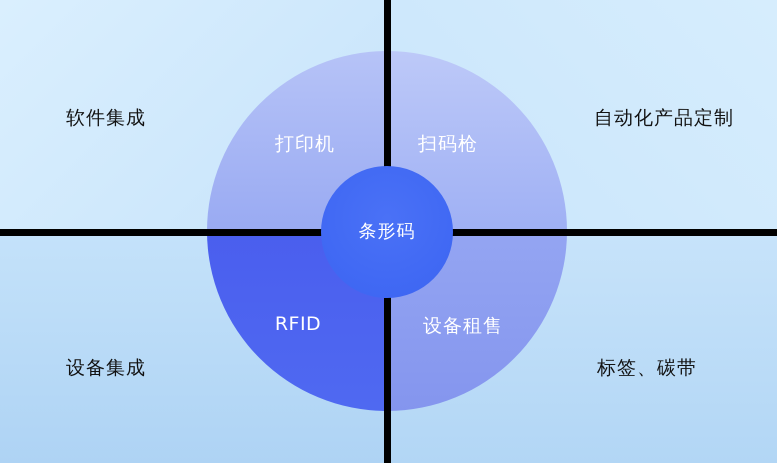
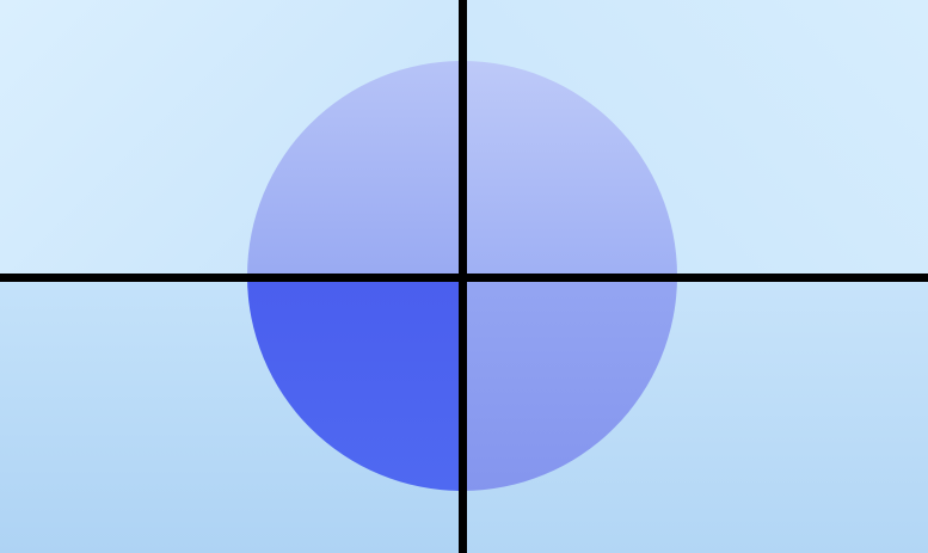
- 软件集成
- 自动化产品定制
- 设备集成
- 标签、碳带
- 打印机
- 扫码枪
- RFID
- 设备租售
- 条形码
